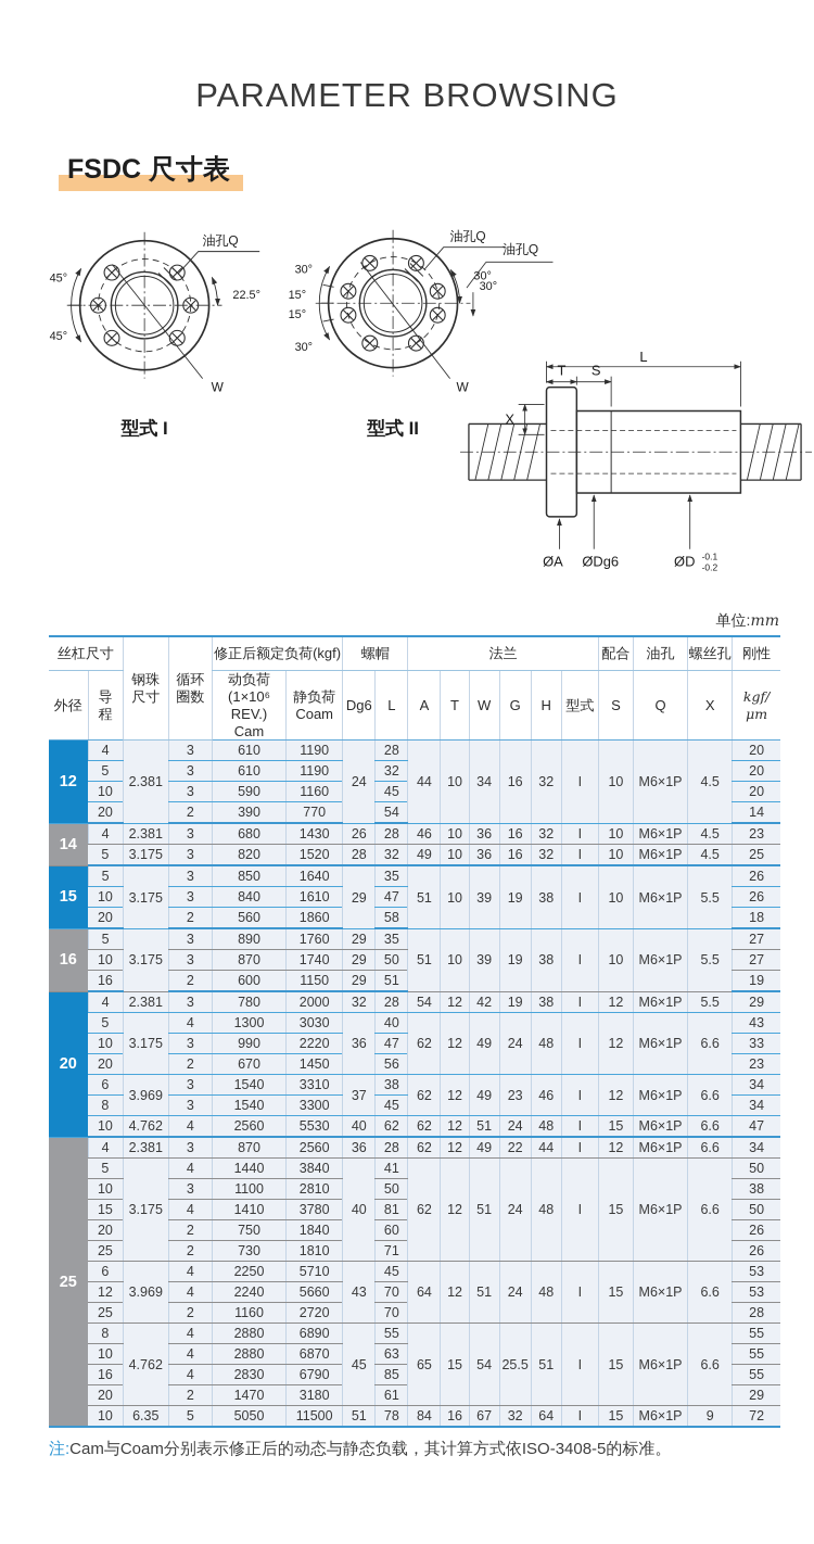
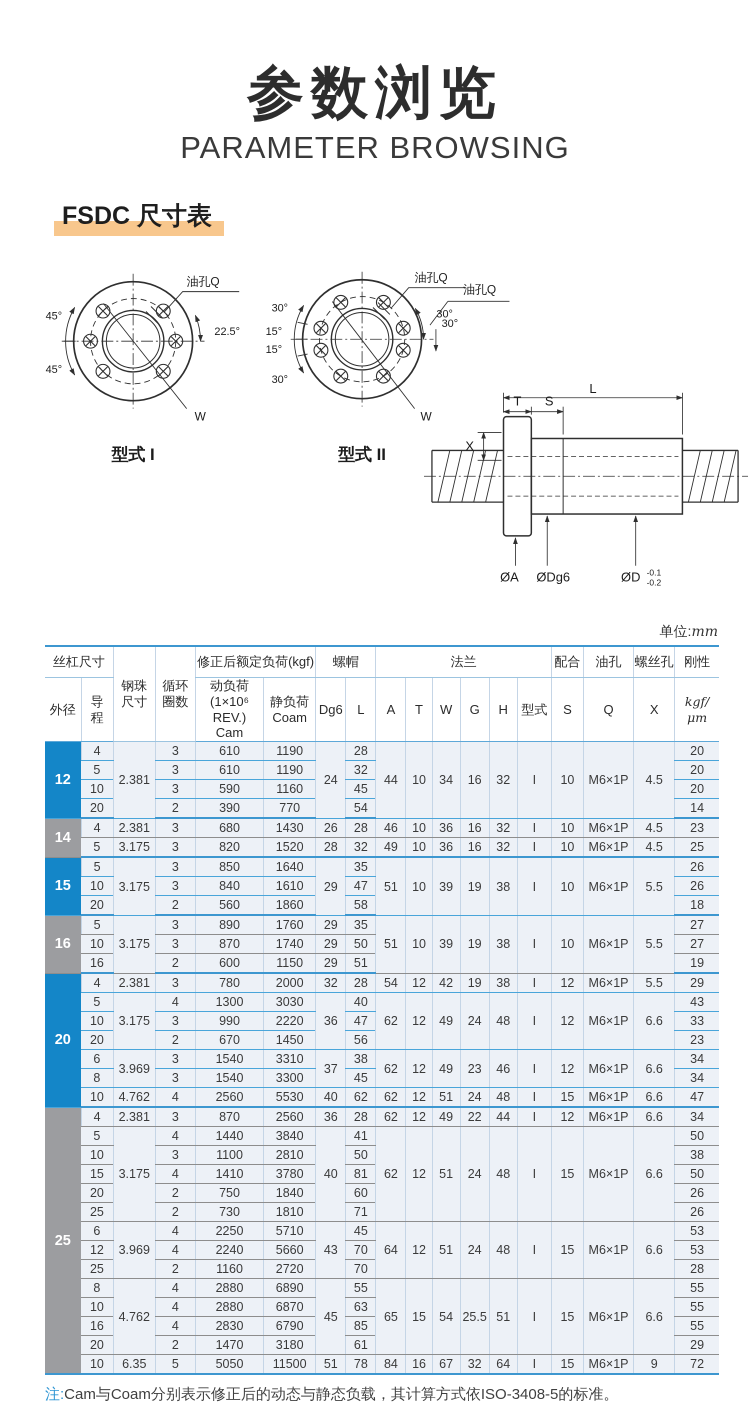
+ 参数浏览
  PARAMETER BROWSING
  FSDC 尺寸表
  45°
  45°
  22.5°
  油孔Q
  W
  型式 I
  30°
  15°
  15°
  30°
  30°
  油孔Q
  W
  型式 II
  L
  T
  S
  X
  油孔Q
  30°
  ØA
  ØDg6
  ØD
  -0.1
  -0.2
  单位:mm
  丝杠尺寸	钢珠 尺寸	循环 圈数	修正后额定负荷(kgf)	螺帽	法兰	配合	油孔	螺丝孔	刚性
  外径	导 程	动负荷 (1×10⁶ REV.) Cam	静负荷 Coam	Dg6	L	A	T	W	G	H	型式	S	Q	X	kgf/μm
  12	4	2.381	3	610	1190	24	28	44	10	34	16	32	I	10	M6×1P	4.5	20
  5	3	610	1190	32	20
  10	3	590	1160	45	20
  20	2	390	770	54	14
  14	4	2.381	3	680	1430	26	28	46	10	36	16	32	I	10	M6×1P	4.5	23
  5	3.175	3	820	1520	28	32	49	10	36	16	32	I	10	M6×1P	4.5	25
  15	5	3.175	3	850	1640	29	35	51	10	39	19	38	I	10	M6×1P	5.5	26
  10	3	840	1610	47	26
  20	2	560	1860	58	18
  16	5	3.175	3	890	1760	29	35	51	10	39	19	38	I	10	M6×1P	5.5	27
  10	3	870	1740	29	50	27
  16	2	600	1150	29	51	19
  20	4	2.381	3	780	2000	32	28	54	12	42	19	38	I	12	M6×1P	5.5	29
  5	3.175	4	1300	3030	36	40	62	12	49	24	48	I	12	M6×1P	6.6	43
  10	3	990	2220	47	33
  20	2	670	1450	56	23
  6	3.969	3	1540	3310	37	38	62	12	49	23	46	I	12	M6×1P	6.6	34
  8	3	1540	3300	45	34
  10	4.762	4	2560	5530	40	62	62	12	51	24	48	I	15	M6×1P	6.6	47
  25	4	2.381	3	870	2560	36	28	62	12	49	22	44	I	12	M6×1P	6.6	34
  5	3.175	4	1440	3840	40	41	62	12	51	24	48	I	15	M6×1P	6.6	50
  10	3	1100	2810	50	38
  15	4	1410	3780	81	50
  20	2	750	1840	60	26
  25	2	730	1810	71	26
  6	3.969	4	2250	5710	43	45	64	12	51	24	48	I	15	M6×1P	6.6	53
  12	4	2240	5660	70	53
  25	2	1160	2720	70	28
  8	4.762	4	2880	6890	45	55	65	15	54	25.5	51	I	15	M6×1P	6.6	55
  10	4	2880	6870	63	55
  16	4	2830	6790	85	55
  20	2	1470	3180	61	29
  10	6.35	5	5050	11500	51	78	84	16	67	32	64	I	15	M6×1P	9	72
  注:Cam与Coam分别表示修正后的动态与静态负载，其计算方式依ISO-3408-5的标准。
